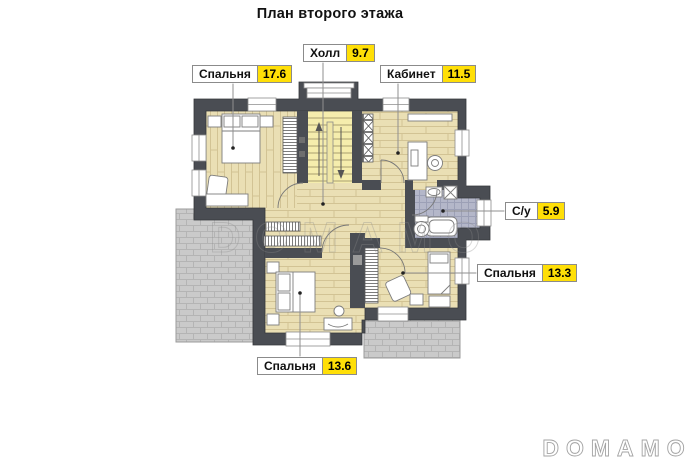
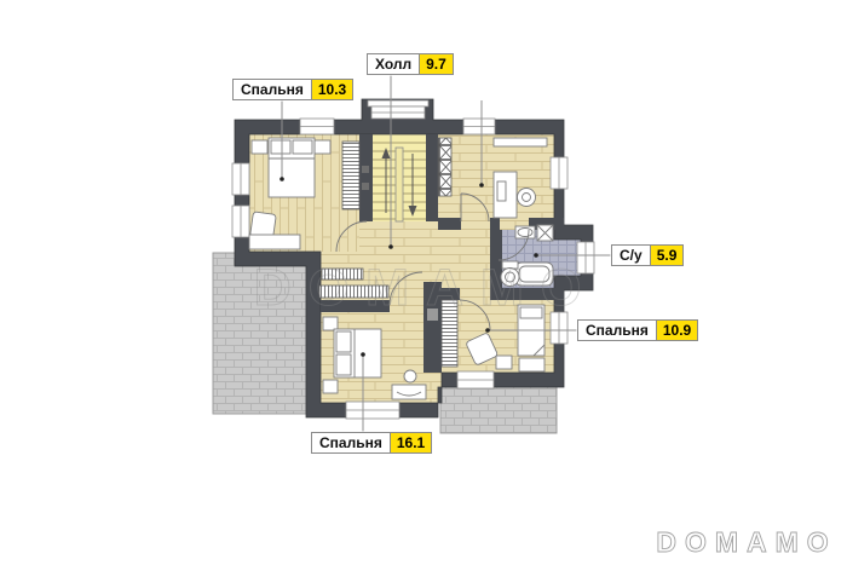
- План второго этажа
  DOMAMO
  DOMAMO
  Холл
  9.7
  Спальня
- 17.6
+ 10.3
- Кабинет
- 11.5
  С/у
  5.9
  Спальня
- 13.3
+ 10.9
  Спальня
- 13.6
+ 16.1
